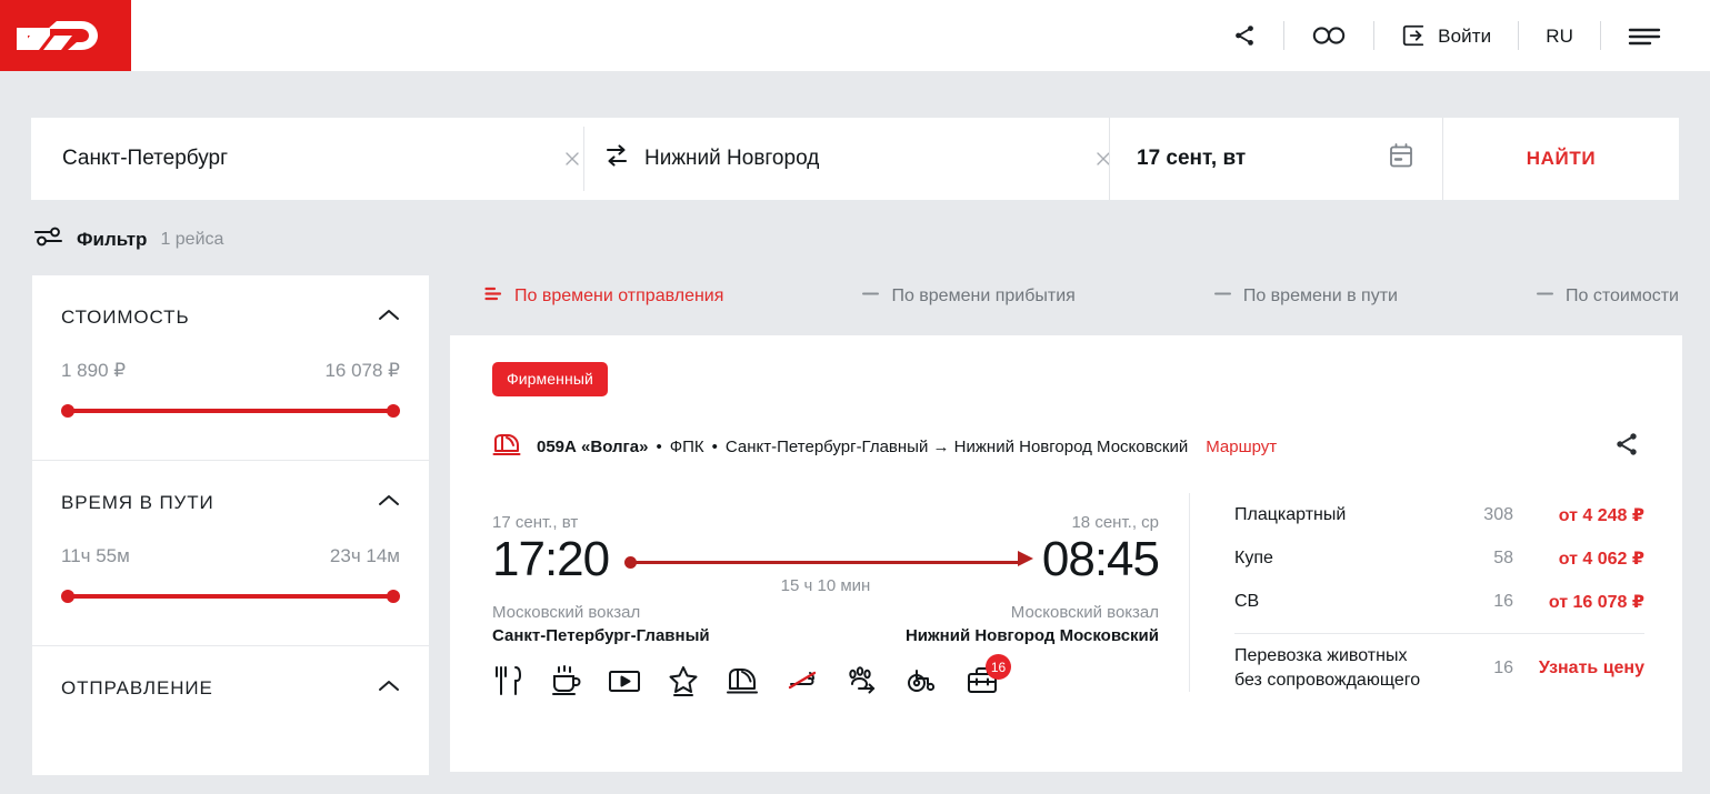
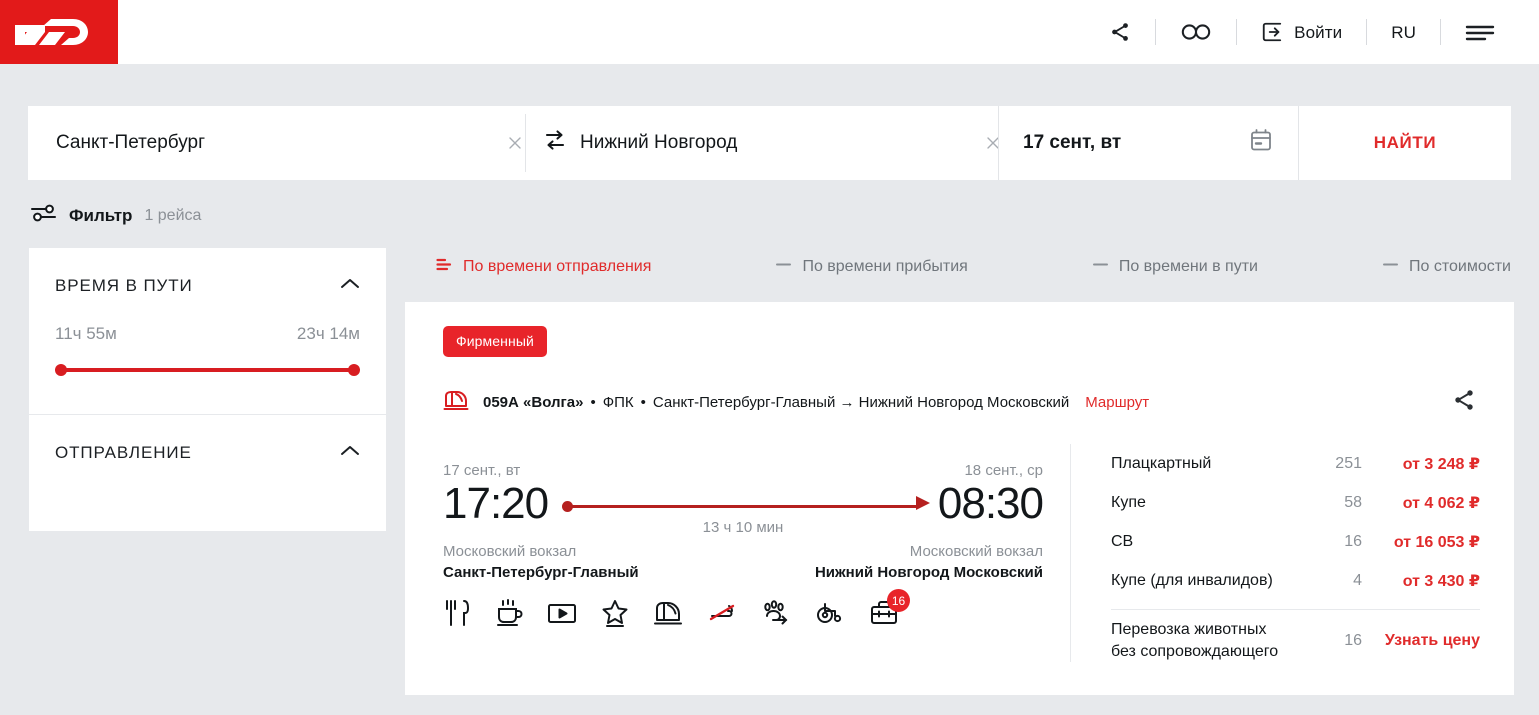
  Войти
  RU
  Санкт-Петербург
  Нижний Новгород
  17 сент, вт
  НАЙТИ
  Фильтр
  1 рейса
- СТОИМОСТЬ
- 1 890 ₽
- 16 078 ₽
  ВРЕМЯ В ПУТИ
  11ч 55м
  23ч 14м
  ОТПРАВЛЕНИЕ
  По времени отправления
  По времени прибытия
  По времени в пути
  По стоимости
  Фирменный
  059А «Волга»
  •
  ФПК
  •
  Санкт-Петербург-Главный → Нижний Новгород Московский
  Маршрут
  17 сент., вт
  18 сент., ср
  17:20
- 15 ч 10 мин
+ 13 ч 10 мин
- 08:45
+ 08:30
  Московский вокзал
  Санкт-Петербург-Главный
  Московский вокзал
  Нижний Новгород Московский
  16
  Плацкартный
- 308
+ 251
- от 4 248 ₽
+ от 3 248 ₽
  Купе
  58
  от 4 062 ₽
  СВ
  16
- от 16 078 ₽
+ от 16 053 ₽
+ Купе (для инвалидов)
+ 4
+ от 3 430 ₽
  Перевозка животных
  без сопровождающего
  16
  Узнать цену
